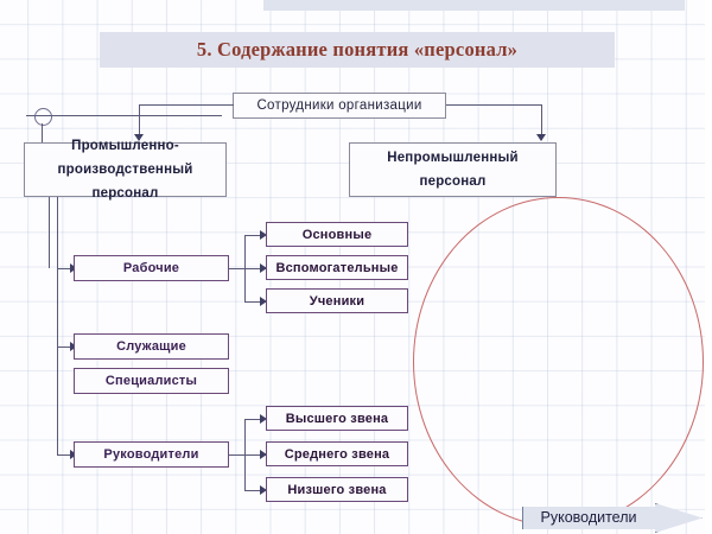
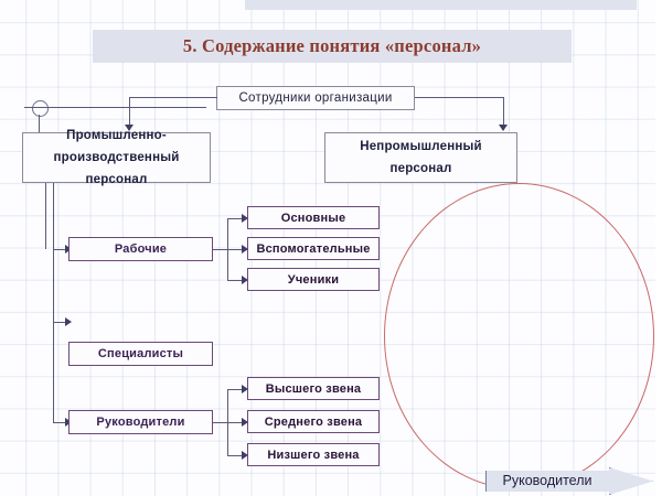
  5. Содержание понятия «персонал»
  Сотрудники организации
  Промышленно-
  производственный персонал
  Непромышленный
  персонал
  Рабочие
- Служащие
  Специалисты
  Руководители
  Основные
  Вспомогательные
  Ученики
  Высшего звена
  Среднего звена
  Низшего звена
  Руководители
